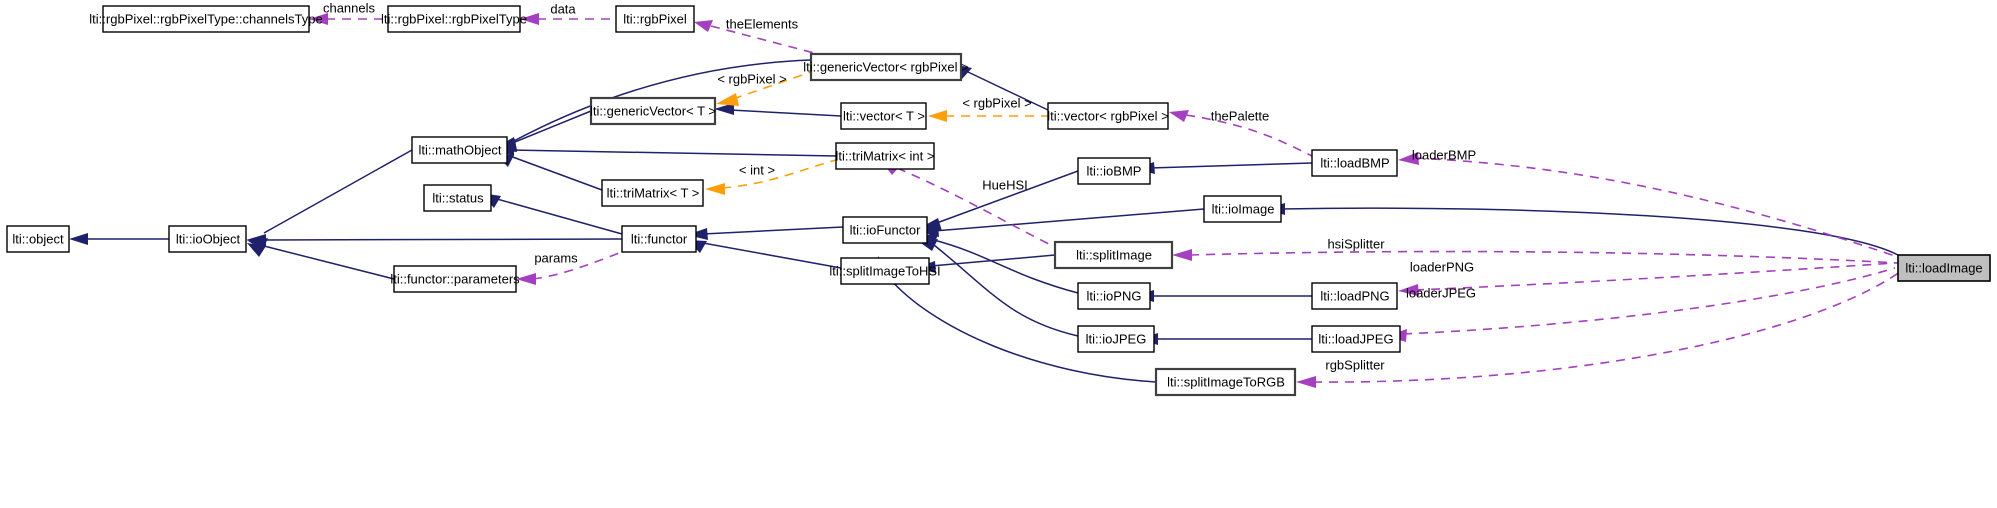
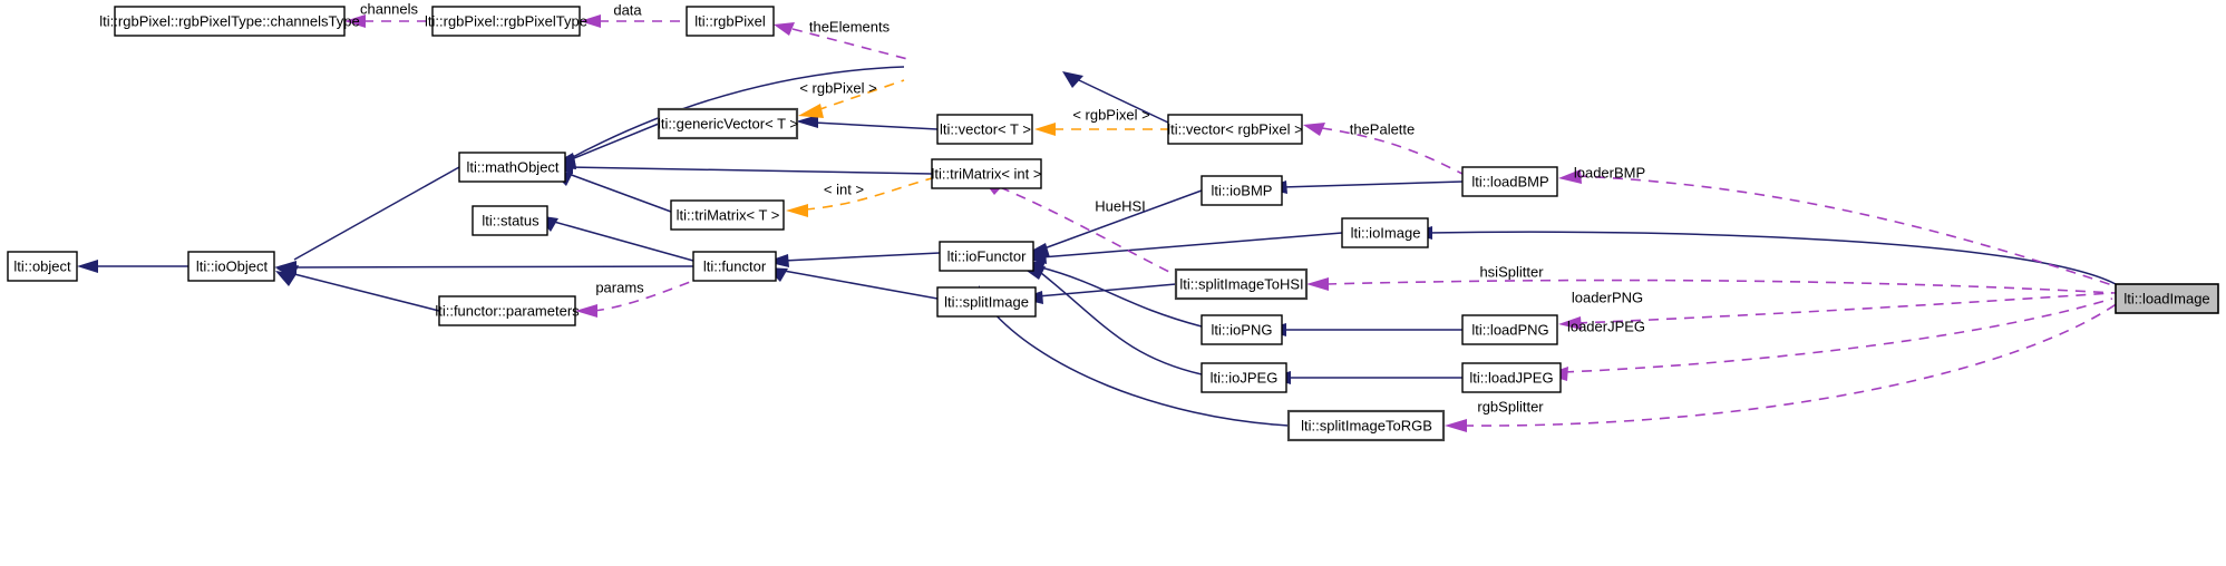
  channels
  data
  theElements
  < rgbPixel >
  < rgbPixel >
  thePalette
  loaderBMP
  < int >
  HueHSI
  hsiSplitter
  params
  loaderPNG
  loaderJPEG
  rgbSplitter
  lti::rgbPixel::rgbPixelType::channelsType
  lti::rgbPixel::rgbPixelType
  lti::rgbPixel
- lti::genericVector< rgbPixel >
  lti::genericVector< T >
  lti::vector< T >
  lti::vector< rgbPixel >
  lti::mathObject
  lti::triMatrix< int >
  lti::ioBMP
  lti::loadBMP
  lti::status
  lti::triMatrix< T >
  lti::ioImage
  lti::object
  lti::ioObject
  lti::functor
  lti::ioFunctor
- lti::splitImage
+ lti::splitImageToHSI
  lti::loadImage
- lti::splitImageToHSI
+ lti::splitImage
  lti::functor::parameters
  lti::ioPNG
  lti::loadPNG
  lti::ioJPEG
  lti::loadJPEG
  lti::splitImageToRGB
